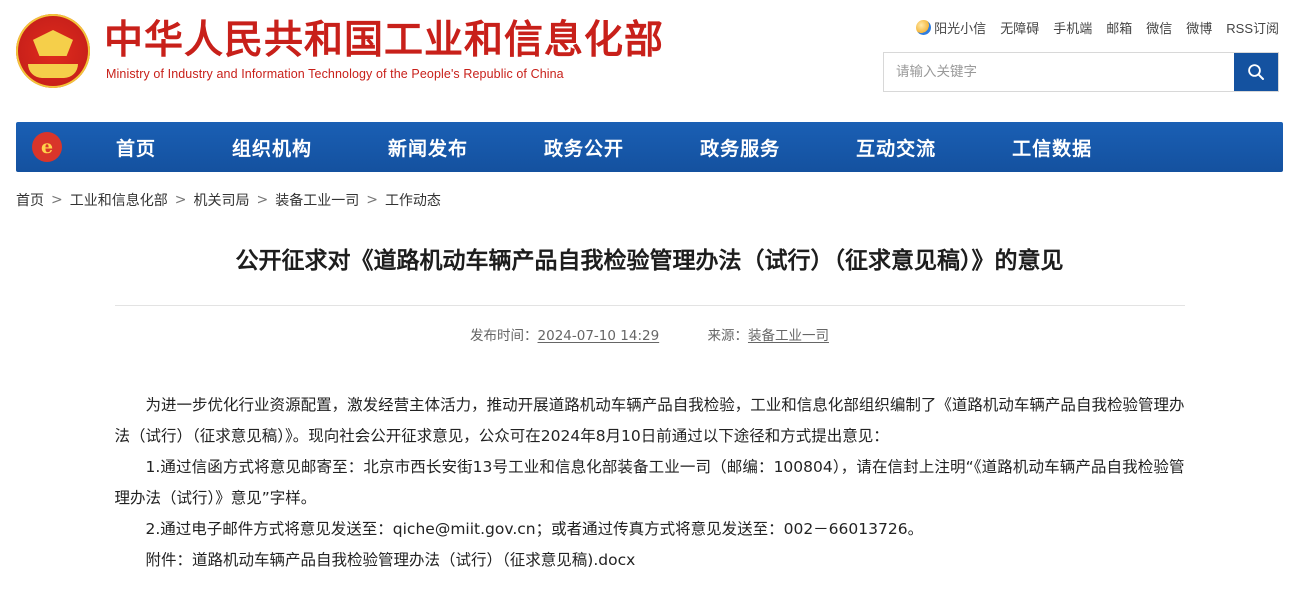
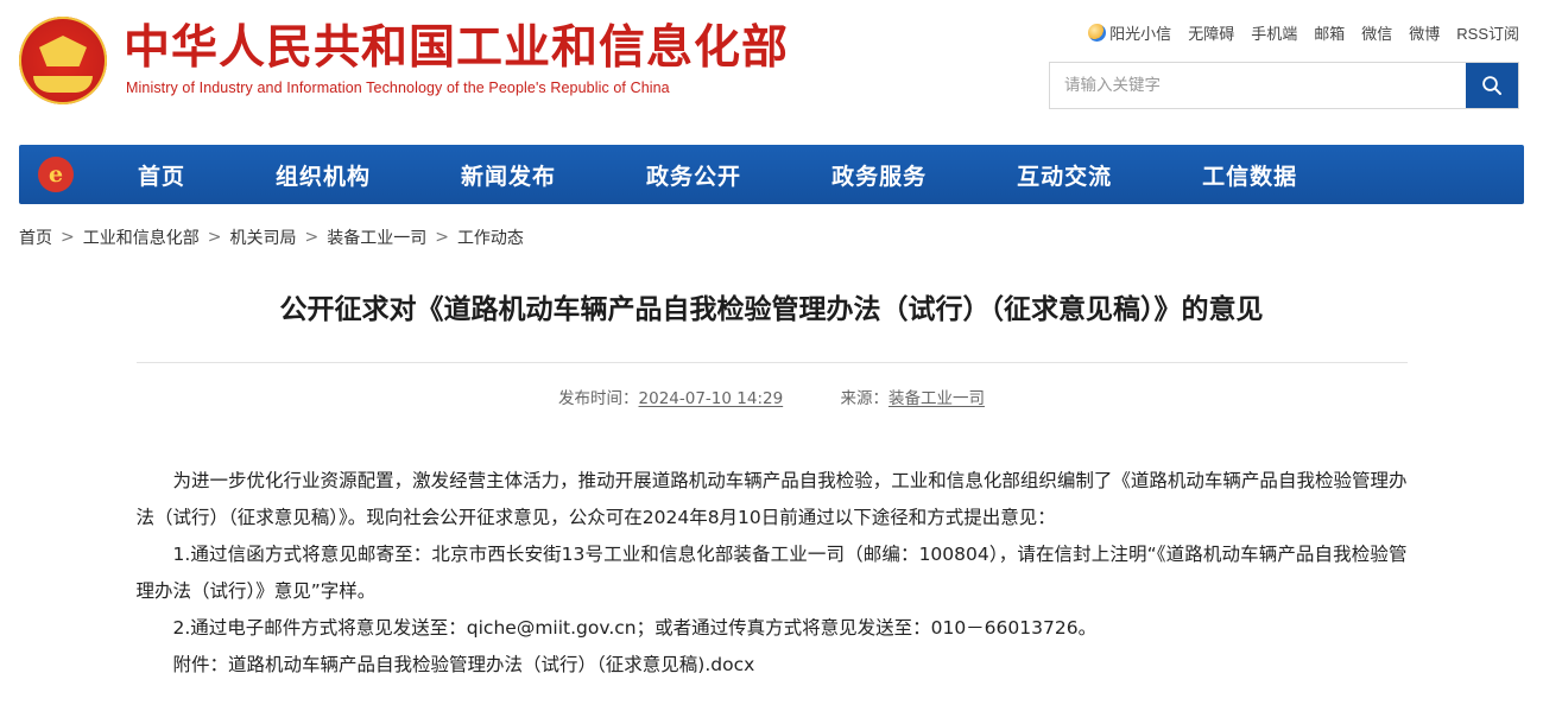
  中华人民共和国工业和信息化部
  Ministry of Industry and Information Technology of the People's Republic of China
  阳光小信
  无障碍
  手机端
  邮箱
  微信
  微博
  RSS订阅
  请输入关键字
  e
  首页
  组织机构
  新闻发布
  政务公开
  政务服务
  互动交流
  工信数据
  首页
  >
  工业和信息化部
  >
  机关司局
  >
  装备工业一司
  >
  工作动态
  公开征求对《道路机动车辆产品自我检验管理办法（试行）（征求意见稿）》的意见
  发布时间：2024-07-10 14:29 来源：装备工业一司
  为进一步优化行业资源配置，激发经营主体活力，推动开展道路机动车辆产品自我检验，工业和信息化部组织编制了《道路机动车辆产品自我检验管理办法（试行）（征求意见稿）》。现向社会公开征求意见，公众可在2024年8月10日前通过以下途径和方式提出意见：
  1.通过信函方式将意见邮寄至：北京市西长安街13号工业和信息化部装备工业一司（邮编：100804），请在信封上注明“《道路机动车辆产品自我检验管理办法（试行）》意见”字样。
- 2.通过电子邮件方式将意见发送至：qiche@miit.gov.cn；或者通过传真方式将意见发送至：002－66013726。
+ 2.通过电子邮件方式将意见发送至：qiche@miit.gov.cn；或者通过传真方式将意见发送至：010－66013726。
  附件：道路机动车辆产品自我检验管理办法（试行）（征求意见稿).docx
